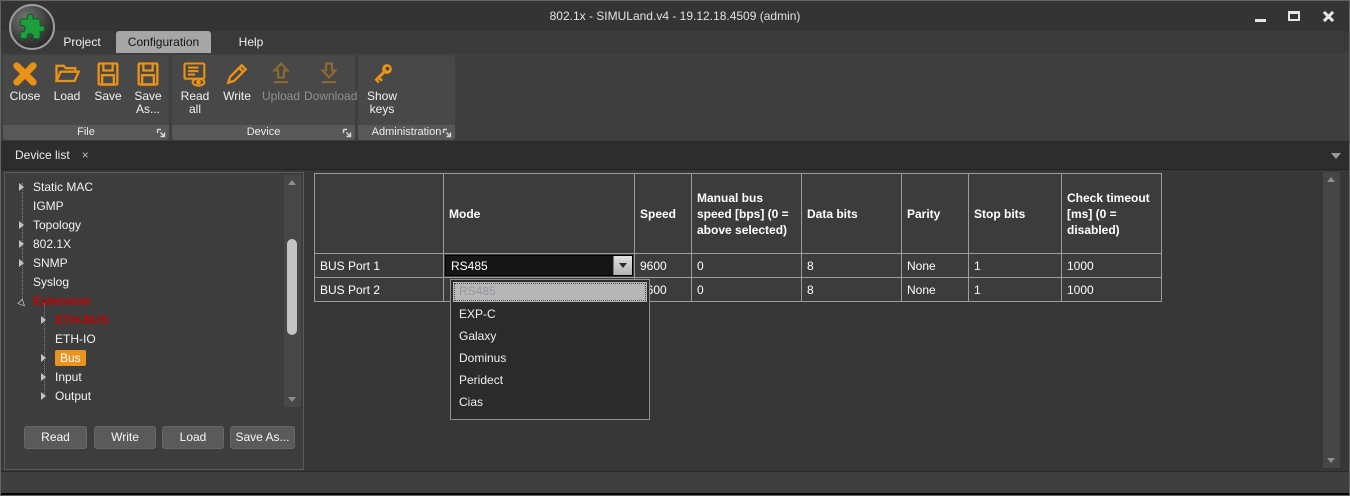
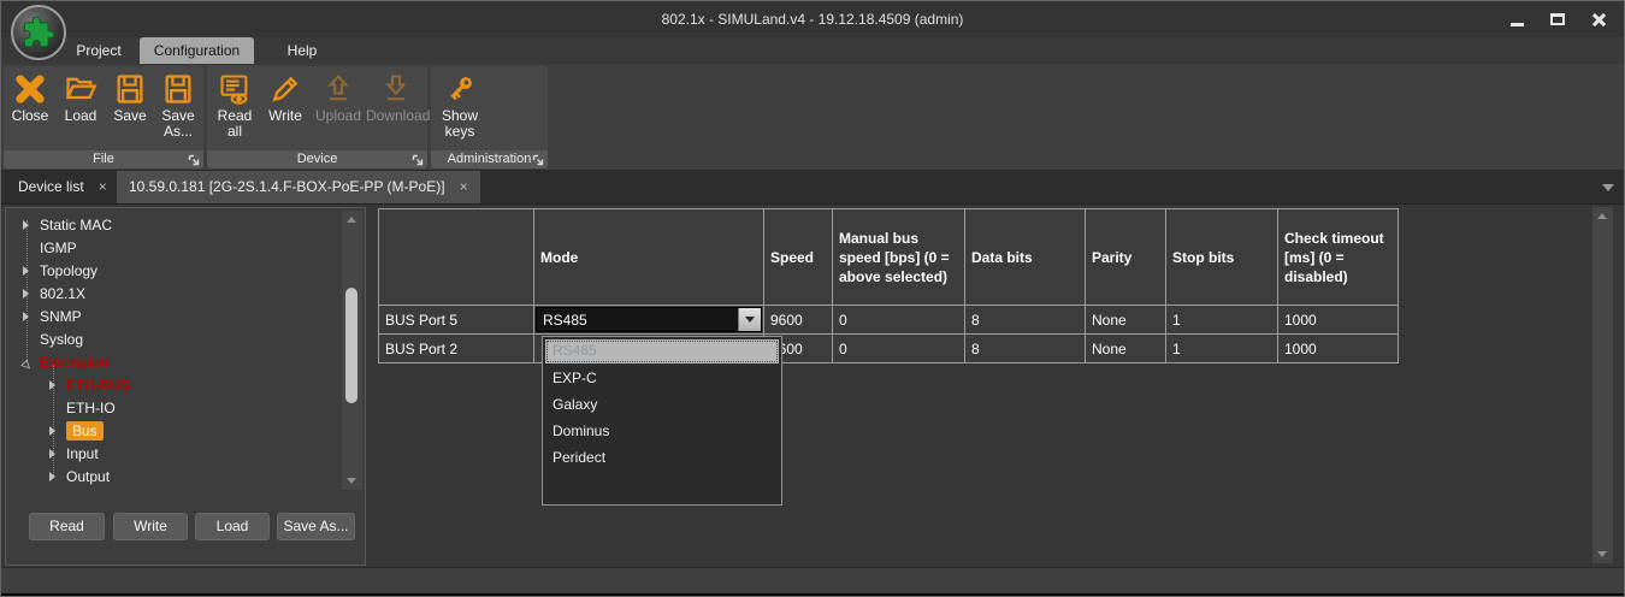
  802.1x - SIMULand.v4 - 19.12.18.4509 (admin)
  Project
  Configuration
  Help
  Close
  Load
  Save
  Save As...
  File
  Read all
  Write
  Upload
  Download
  Device
  Show keys
  Administration
  Device list
+ 10.59.0.181 [2G-2S.1.4.F-BOX-PoE-PP (M-PoE)]
  Static MAC
  IGMP
  Topology
  802.1X
  SNMP
  Syslog
  Extension
  ETH-BUS
  ETH-IO
  Bus
  Input
  Output
  Read
  Write
  Load
  Save As...
  	Mode	Speed	Manual bus speed [bps] (0 = above selected)	Data bits	Parity	Stop bits	Check timeout [ms] (0 = disabled)
- BUS Port 1	RS485	9600	0	8	None	1	1000
+ BUS Port 5	RS485	9600	0	8	None	1	1000
  BUS Port 2		600	0	8	None	1	1000
  RS485
  EXP-C
  Galaxy
  Dominus
  Peridect
- Cias
